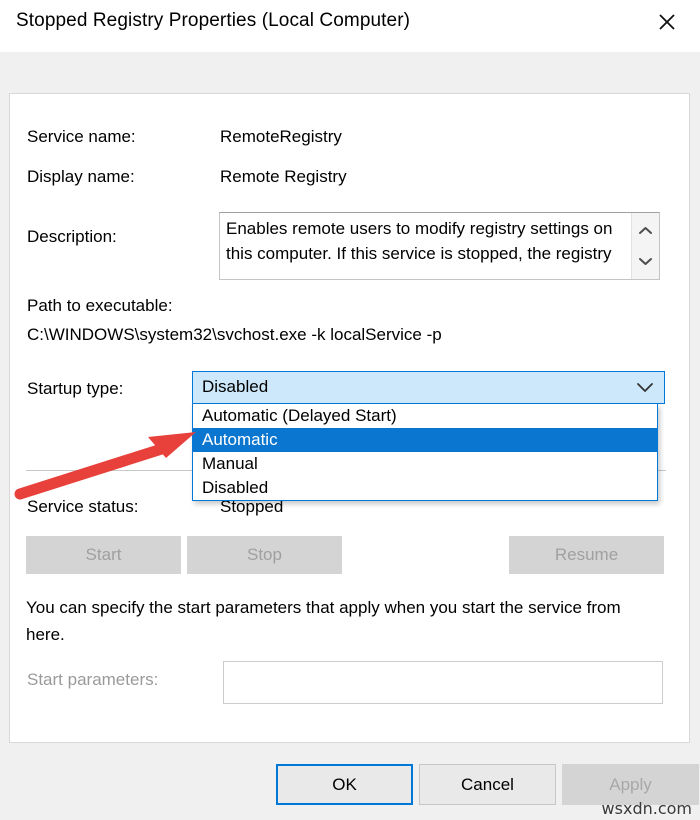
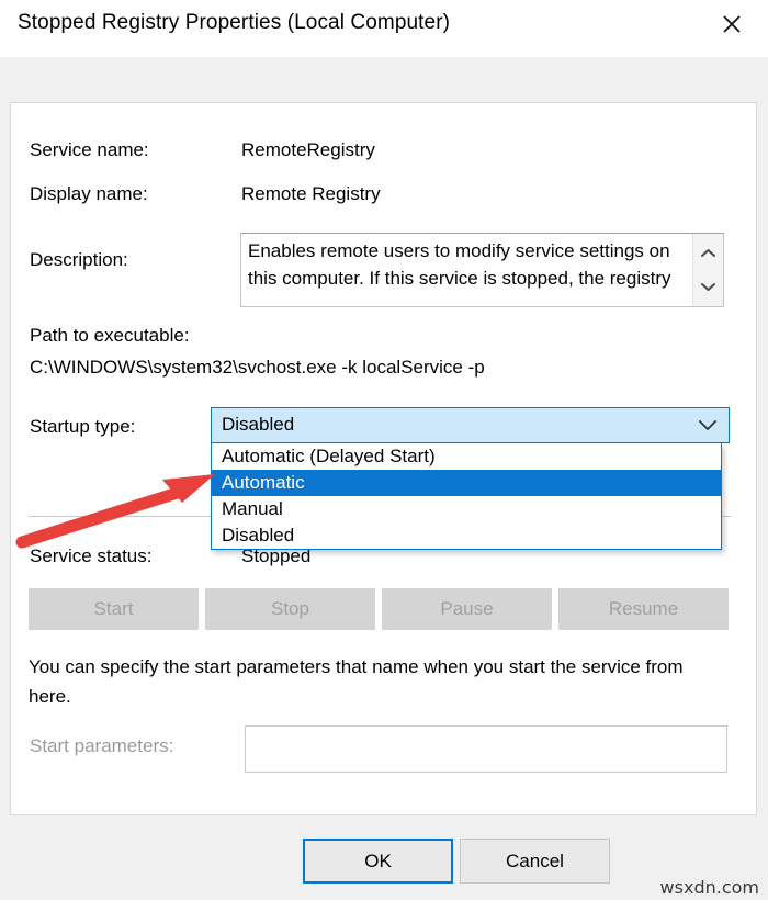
  Stopped Registry Properties (Local Computer)
  Service name:
  RemoteRegistry
  Display name:
  Remote Registry
  Description:
  Path to executable:
  C:\WINDOWS\system32\svchost.exe -k localService -p
  Startup type:
  Service status:
  Stopped
  Start
  Stop
+ Pause
  Resume
- You can specify the start parameters that apply when you start the service from here.
+ You can specify the start parameters that name when you start the service from here.
  Start parameters:
- Enables remote users to modify registry settings on this computer. If this service is stopped, the registry
+ Enables remote users to modify service settings on this computer. If this service is stopped, the registry
  Disabled
  Automatic (Delayed Start)
  Automatic
  Manual
  Disabled
  OK
  Cancel
- Apply
  wsxdn.com
